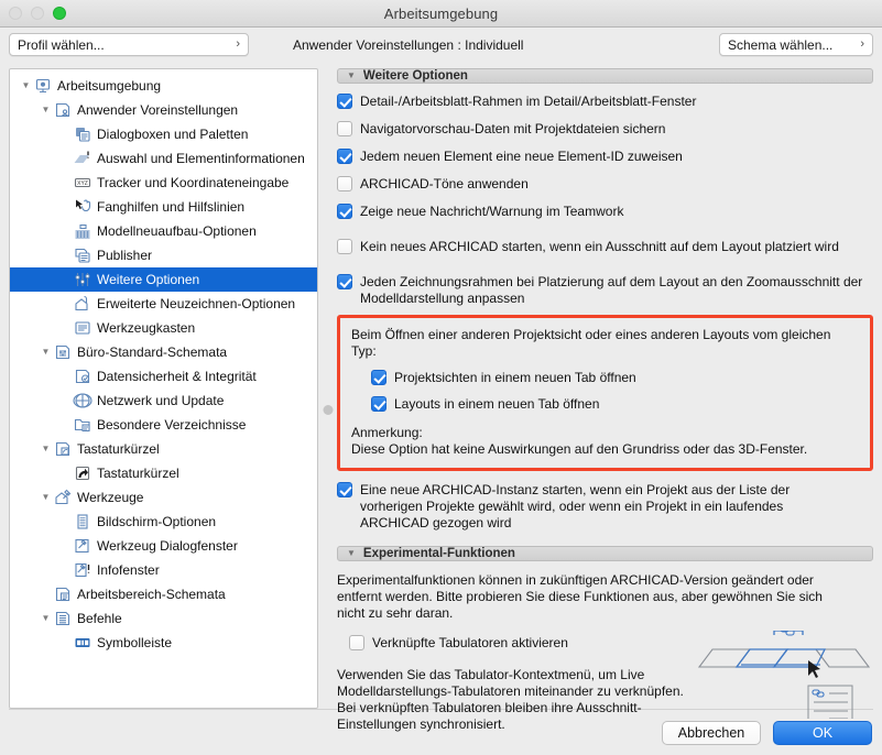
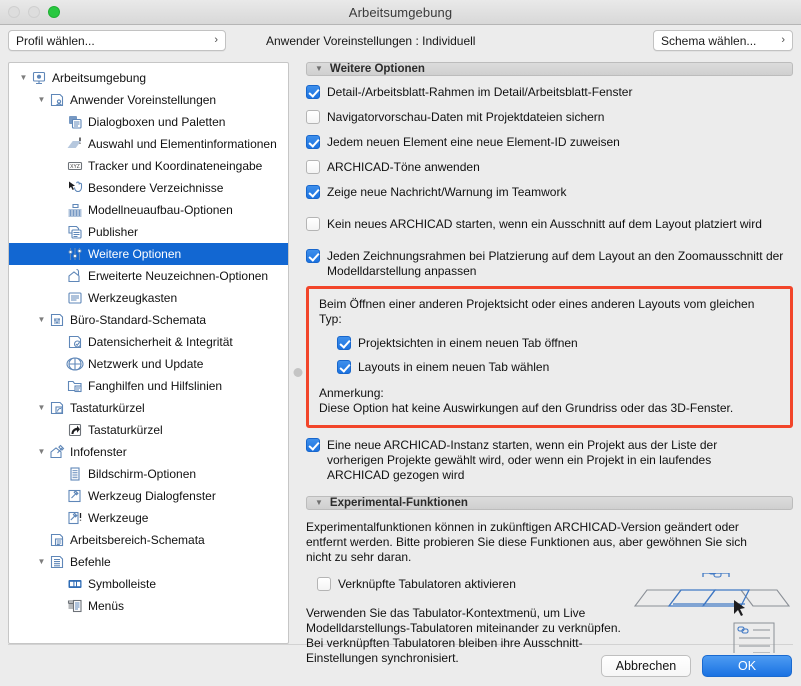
  Arbeitsumgebung
  Profil wählen...
  ›
  Anwender Voreinstellungen : Individuell
  Schema wählen...
  ›
  ▼
  Arbeitsumgebung
  ▼
  Anwender Voreinstellungen
  Dialogboxen und Paletten
  Auswahl und Elementinformationen
  Tracker und Koordinateneingabe
- Fanghilfen und Hilfslinien
+ Besondere Verzeichnisse
  Modellneuaufbau-Optionen
  Publisher
  Weitere Optionen
  Erweiterte Neuzeichnen-Optionen
  Werkzeugkasten
  ▼
  Büro-Standard-Schemata
  Datensicherheit & Integrität
  Netzwerk und Update
- Besondere Verzeichnisse
+ Fanghilfen und Hilfslinien
  ▼
  Tastaturkürzel
  Tastaturkürzel
  ▼
- Werkzeuge
+ Infofenster
  Bildschirm-Optionen
  Werkzeug Dialogfenster
- Infofenster
+ Werkzeuge
  Arbeitsbereich-Schemata
  ▼
  Befehle
  Symbolleiste
+ Menüs
  ▼
  Weitere Optionen
  Detail-/Arbeitsblatt-Rahmen im Detail/Arbeitsblatt-Fenster
  Navigatorvorschau-Daten mit Projektdateien sichern
  Jedem neuen Element eine neue Element-ID zuweisen
  ARCHICAD-Töne anwenden
  Zeige neue Nachricht/Warnung im Teamwork
  Kein neues ARCHICAD starten, wenn ein Ausschnitt auf dem Layout platziert wird
  Jeden Zeichnungsrahmen bei Platzierung auf dem Layout an den Zoomausschnitt der Modelldarstellung anpassen
  Beim Öffnen einer anderen Projektsicht oder eines anderen Layouts vom gleichen Typ:
  Projektsichten in einem neuen Tab öffnen
- Layouts in einem neuen Tab öffnen
+ Layouts in einem neuen Tab wählen
  Anmerkung:
  Diese Option hat keine Auswirkungen auf den Grundriss oder das 3D-Fenster.
  Eine neue ARCHICAD-Instanz starten, wenn ein Projekt aus der Liste der vorherigen Projekte gewählt wird, oder wenn ein Projekt in ein laufendes ARCHICAD gezogen wird
  ▼
  Experimental-Funktionen
  Experimentalfunktionen können in zukünftigen ARCHICAD-Version geändert oder entfernt werden. Bitte probieren Sie diese Funktionen aus, aber gewöhnen Sie sich nicht zu sehr daran.
  Verknüpfte Tabulatoren aktivieren
  Verwenden Sie das Tabulator-Kontextmenü, um Live Modelldarstellungs-Tabulatoren miteinander zu verknüpfen. Bei verknüpften Tabulatoren bleiben ihre Ausschnitt-Einstellungen synchronisiert.
  Abbrechen
  OK
